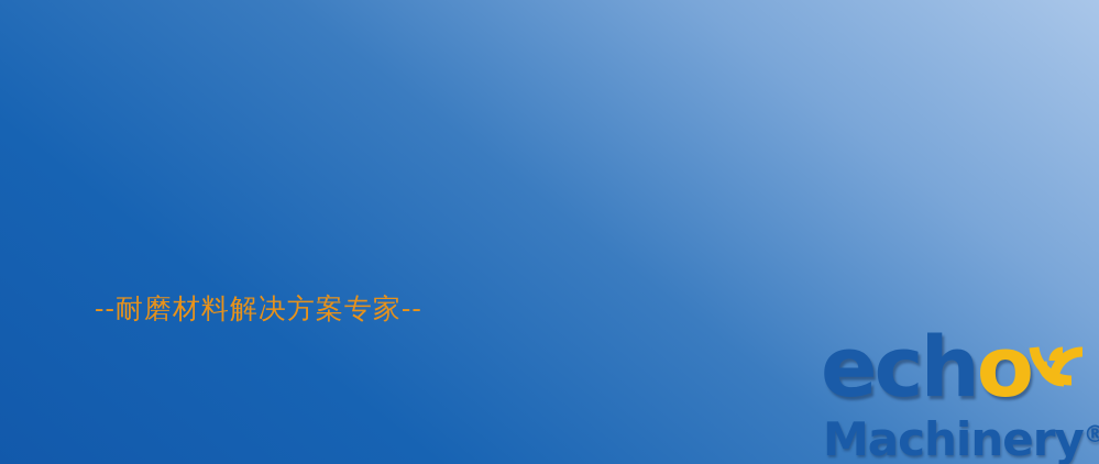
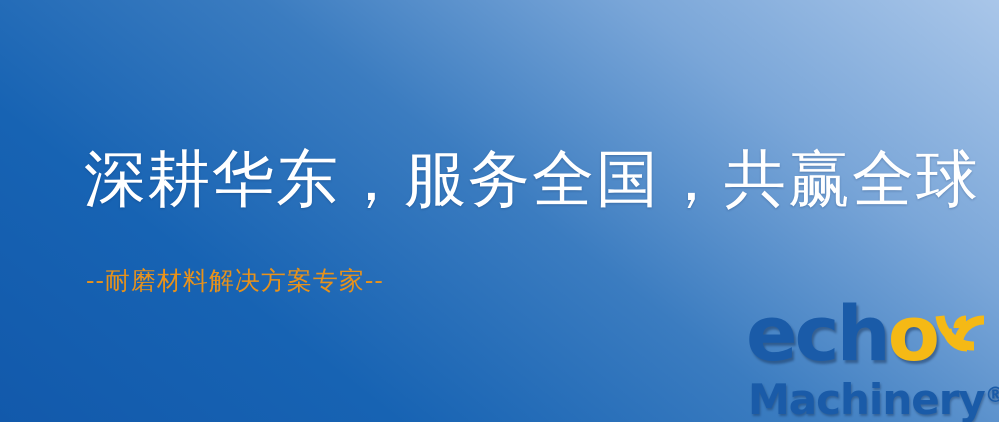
+ 深耕华东，服务全国，共赢全球
  --耐磨材料解决方案专家--
  echo
  Machinery®
